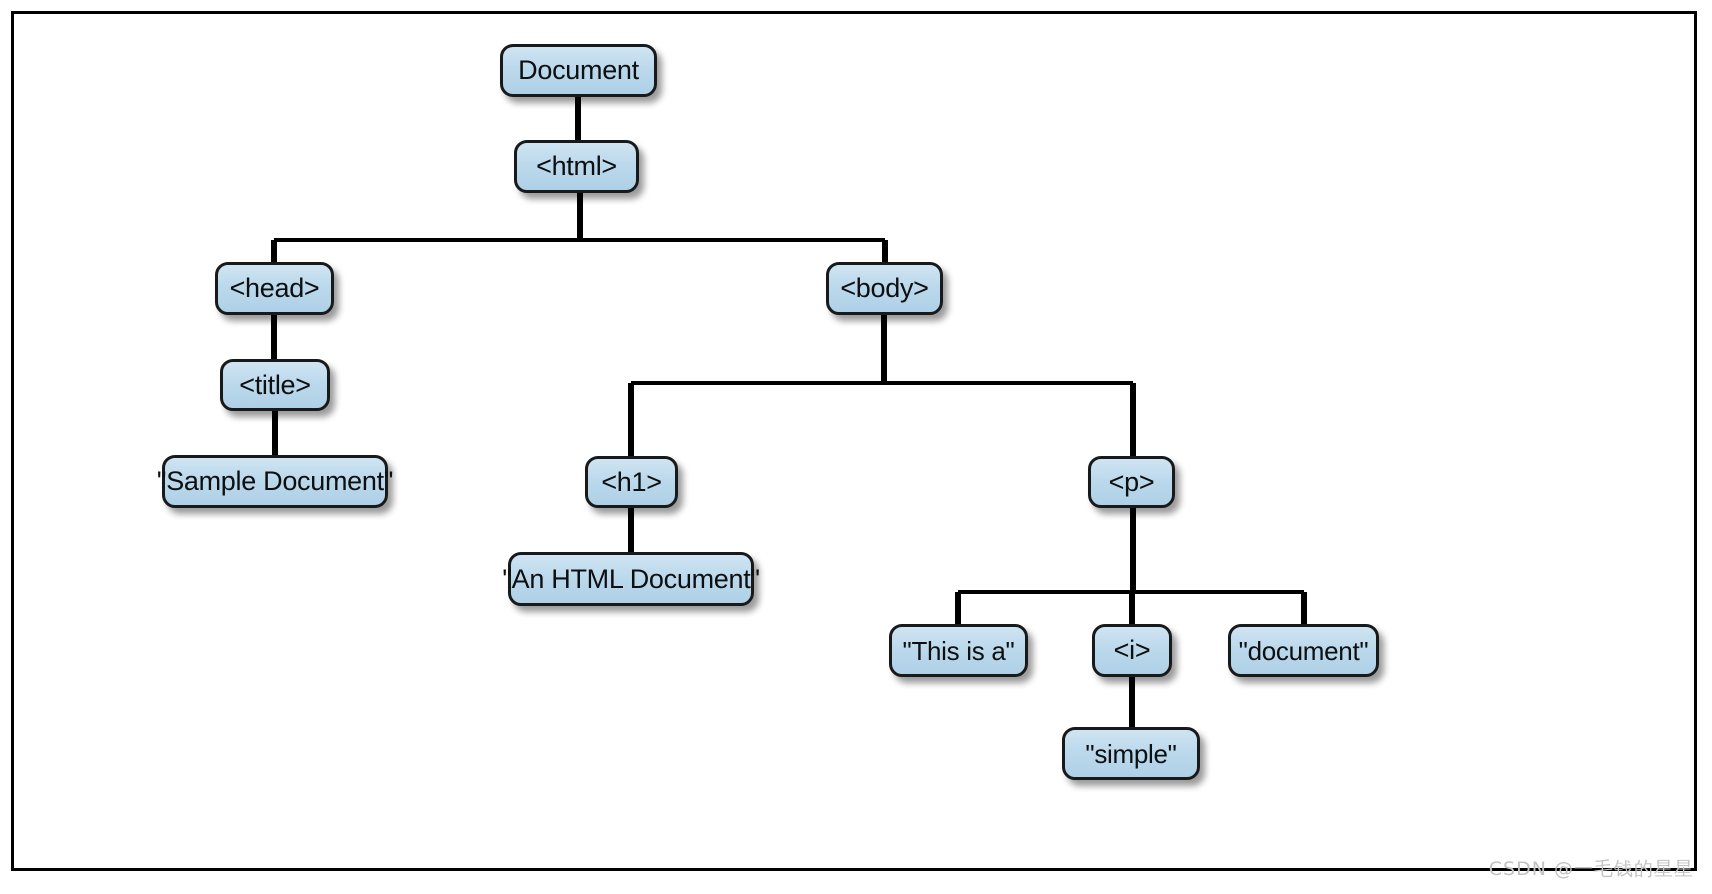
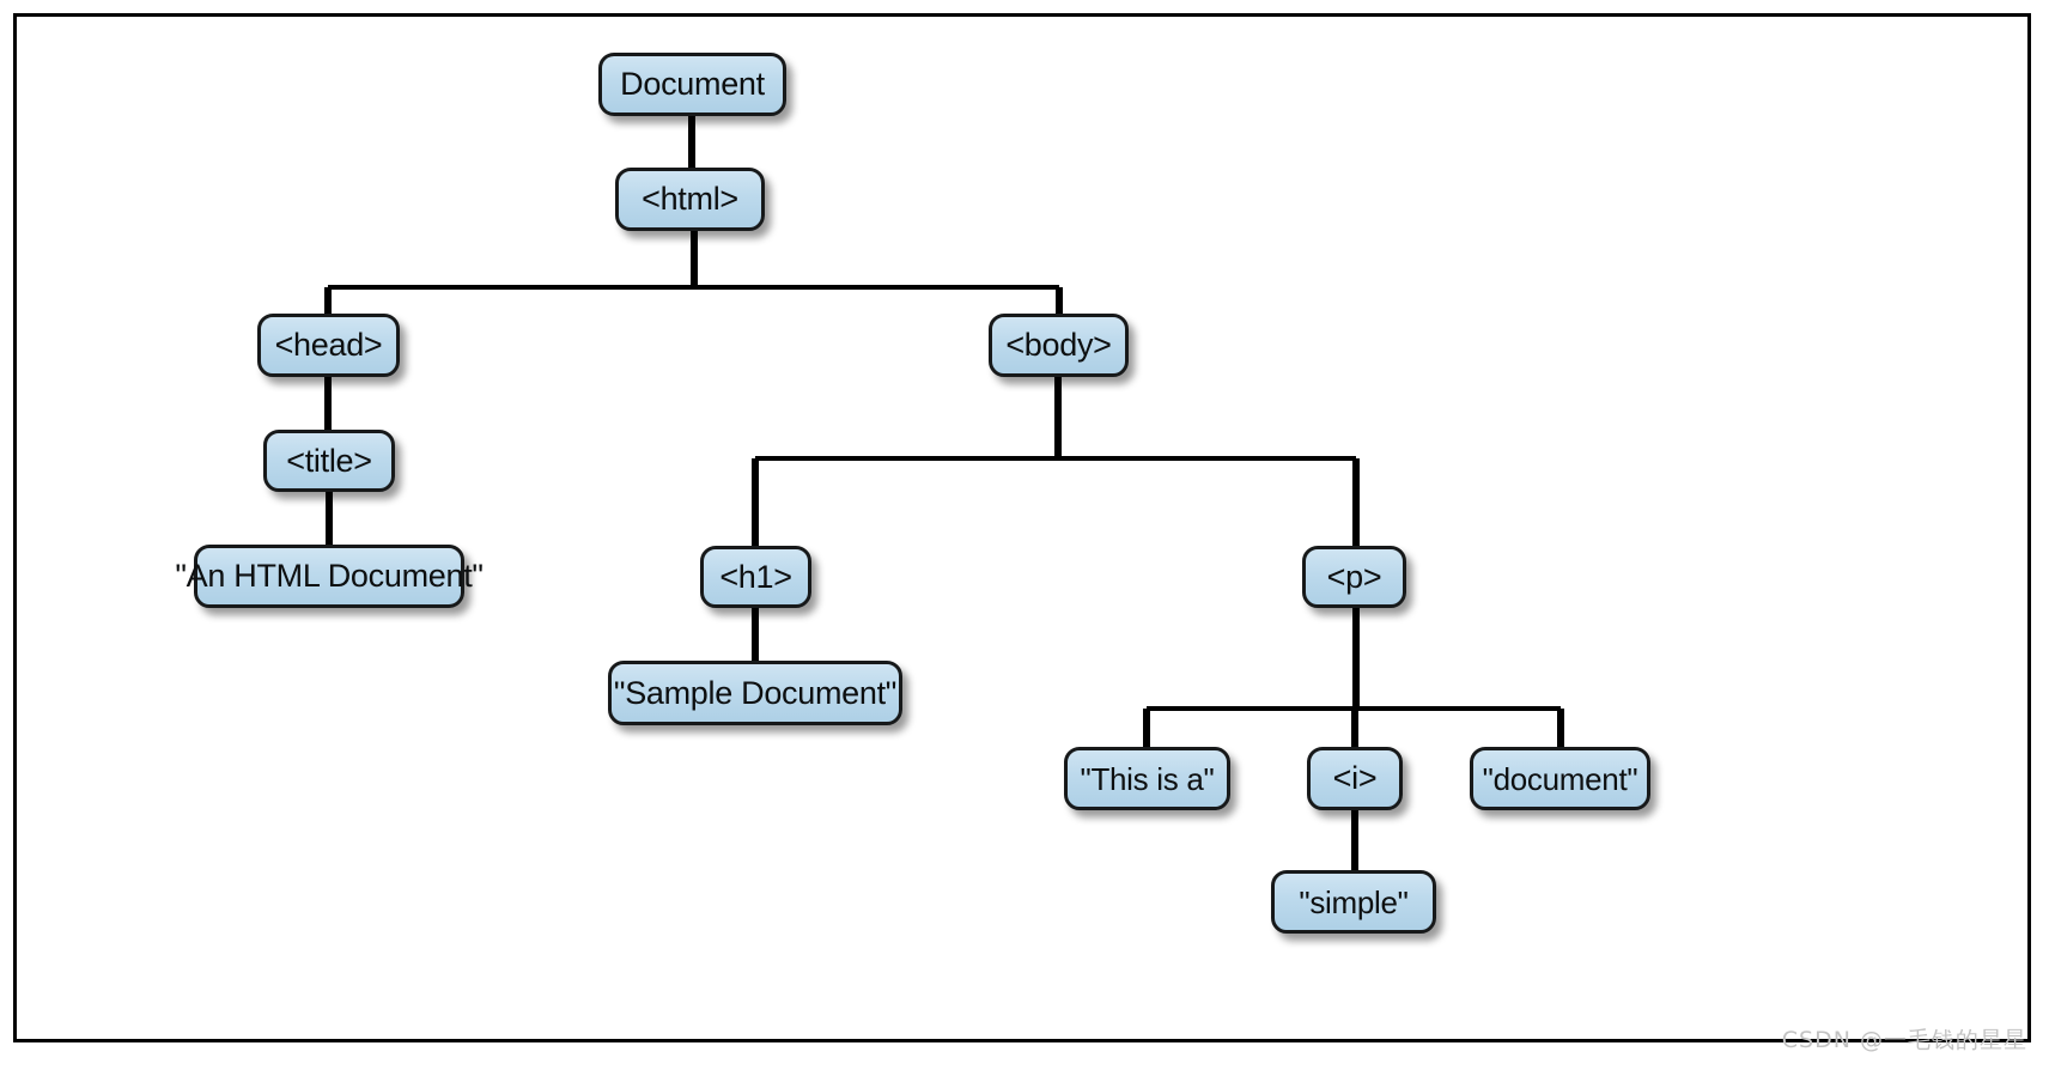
  Document
  <html>
  <head>
  <body>
  <title>
- "Sample Document"
+ "An HTML Document"
  <h1>
  <p>
- "An HTML Document"
+ "Sample Document"
  "This is a"
  <i>
  "document"
  "simple"
  CSDN @一毛钱的星星
